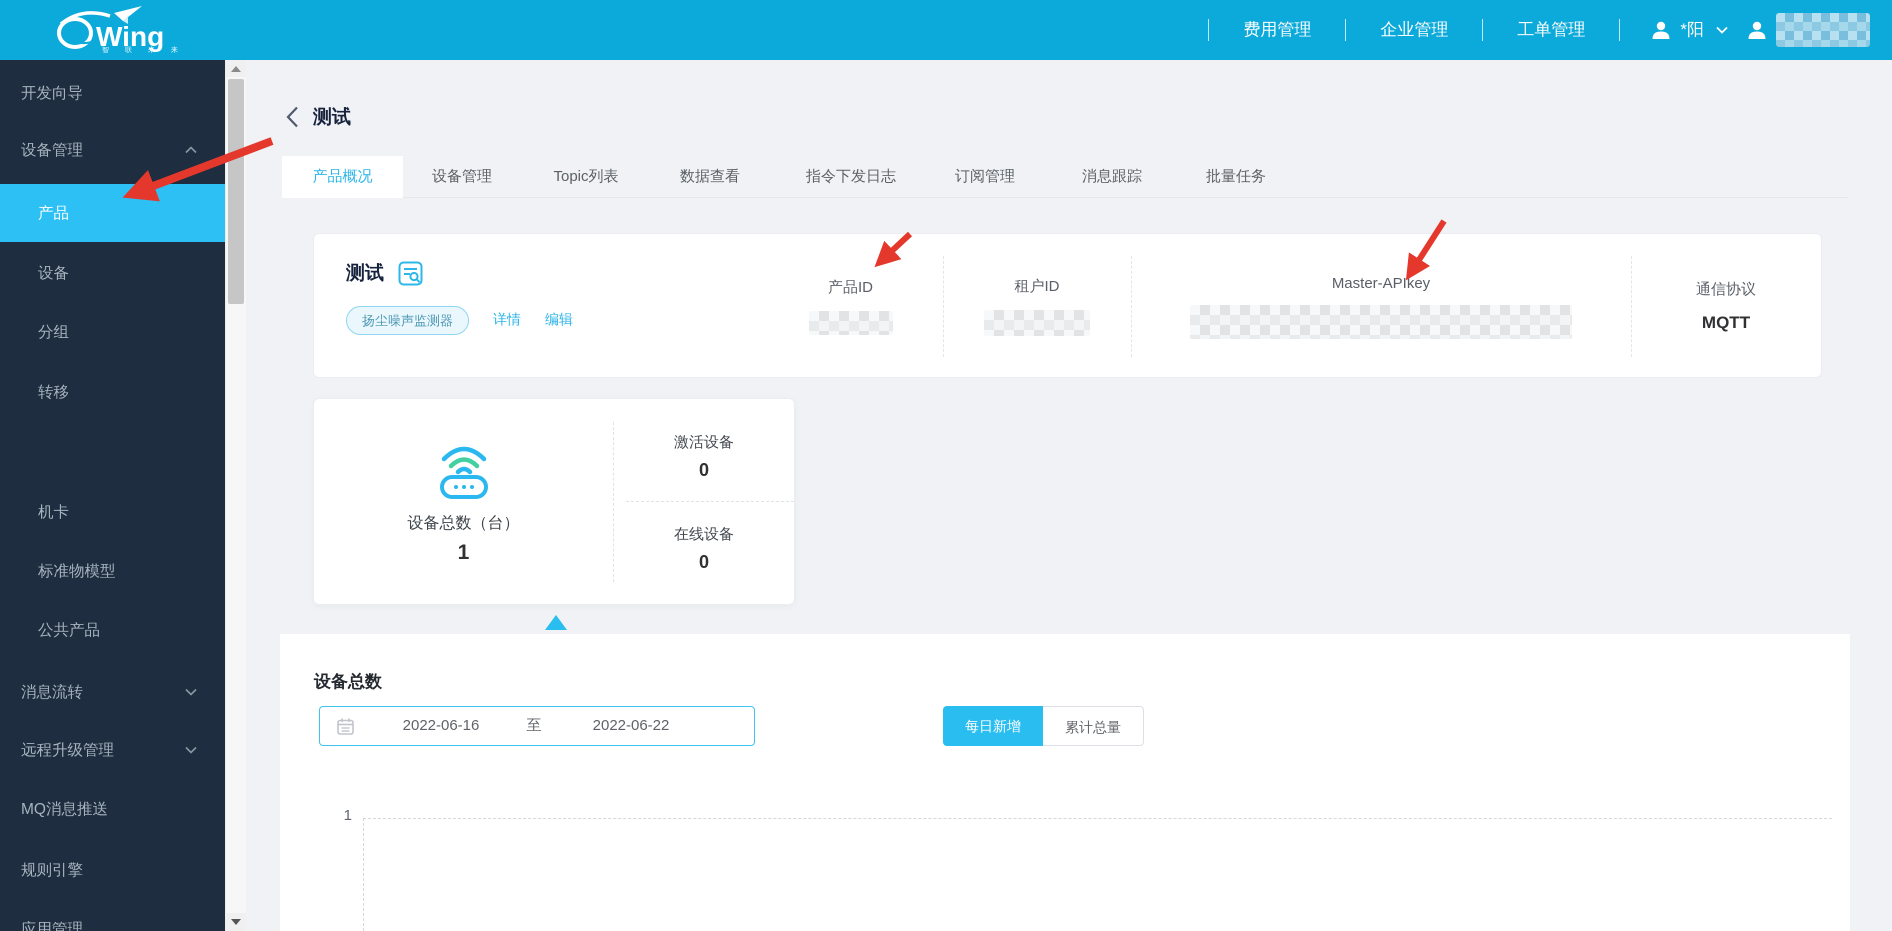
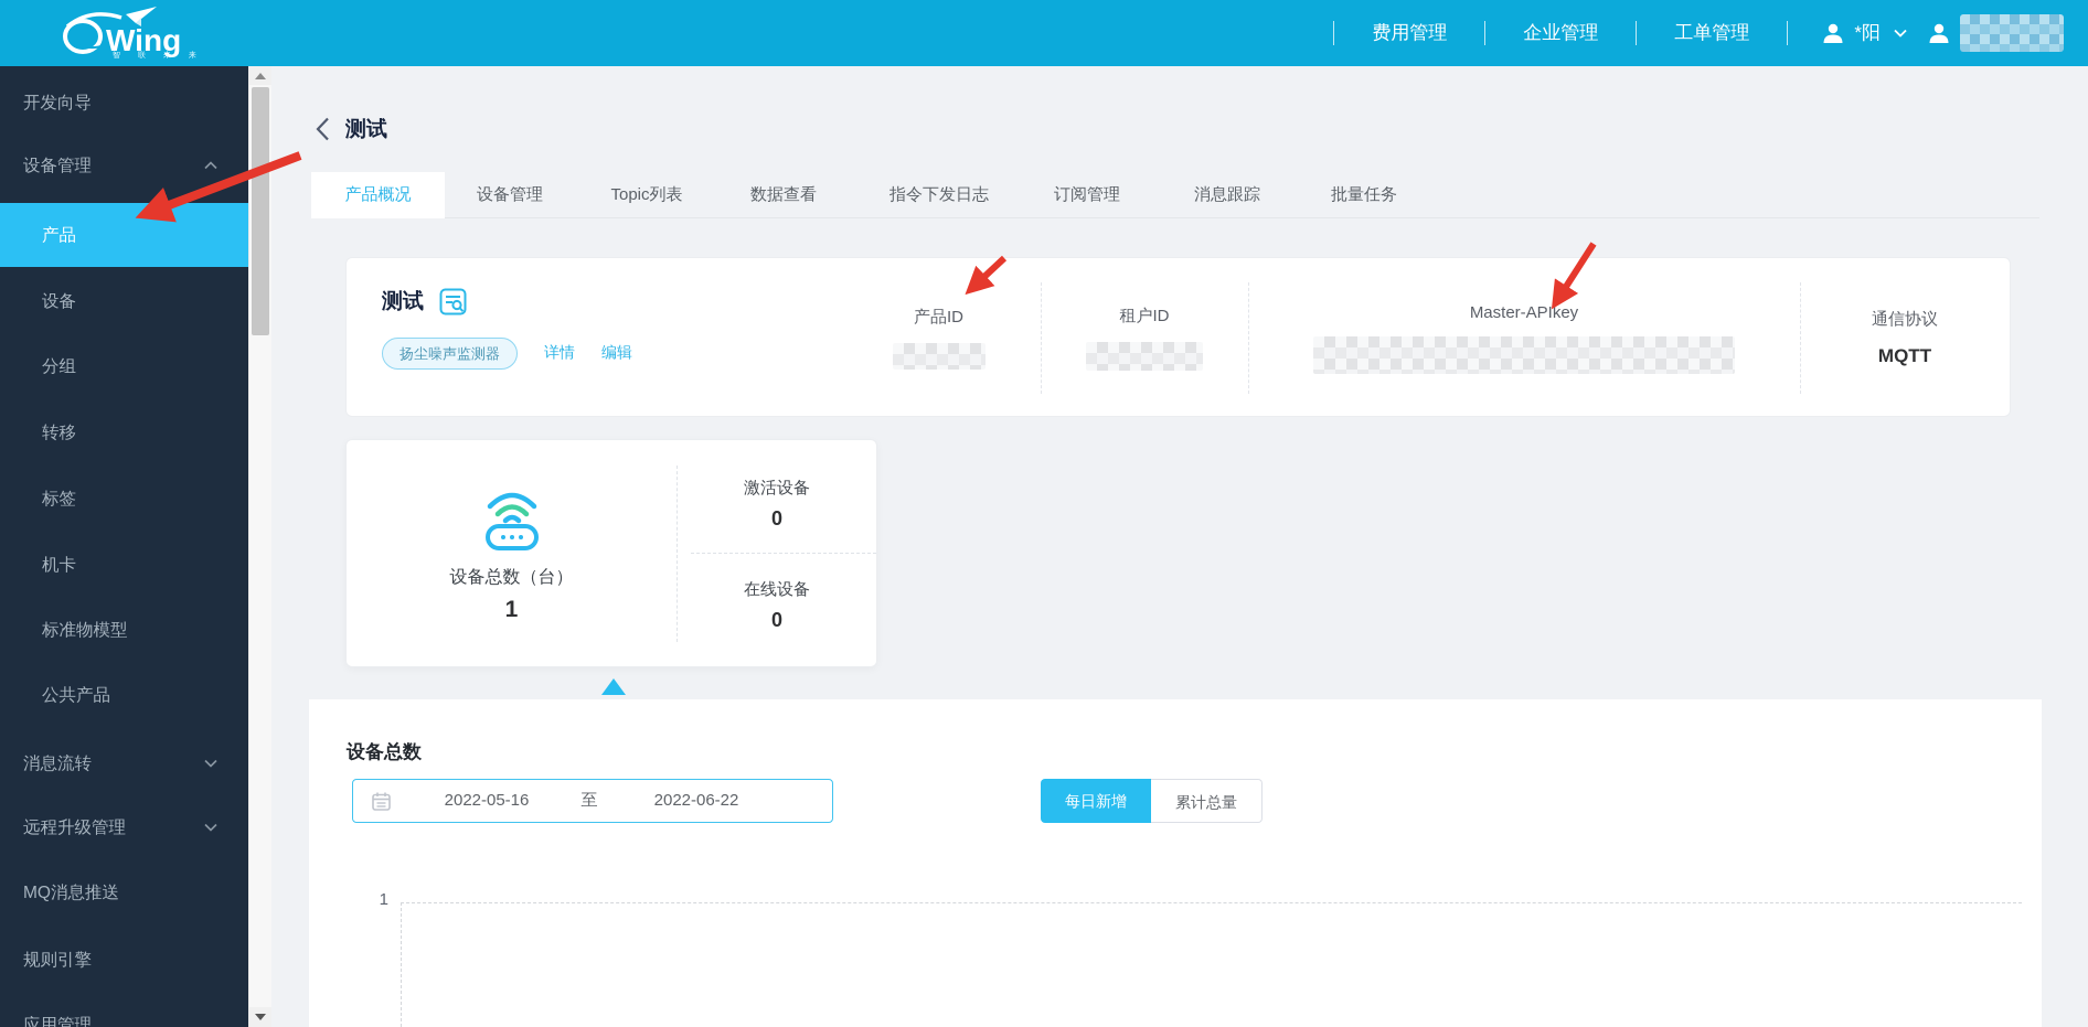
  Wing
  费用管理
  企业管理
  工单管理
  *阳
  开发向导
  设备管理
  产品
  设备
  分组
  转移
+ 标签
  机卡
  标准物模型
  公共产品
  消息流转
  远程升级管理
  MQ消息推送
  规则引擎
  应用管理
  测试
  产品概况
  设备管理
  Topic列表
  数据查看
  指令下发日志
  订阅管理
  消息跟踪
  批量任务
  测试
  扬尘噪声监测器
  详情
  编辑
  产品ID
  租户ID
  Master-APIkey
  通信协议
  MQTT
  设备总数（台）
  1
  激活设备
  0
  在线设备
  0
  设备总数
- 2022-06-16
+ 2022-05-16
  至
  2022-06-22
  每日新增
  累计总量
  1
